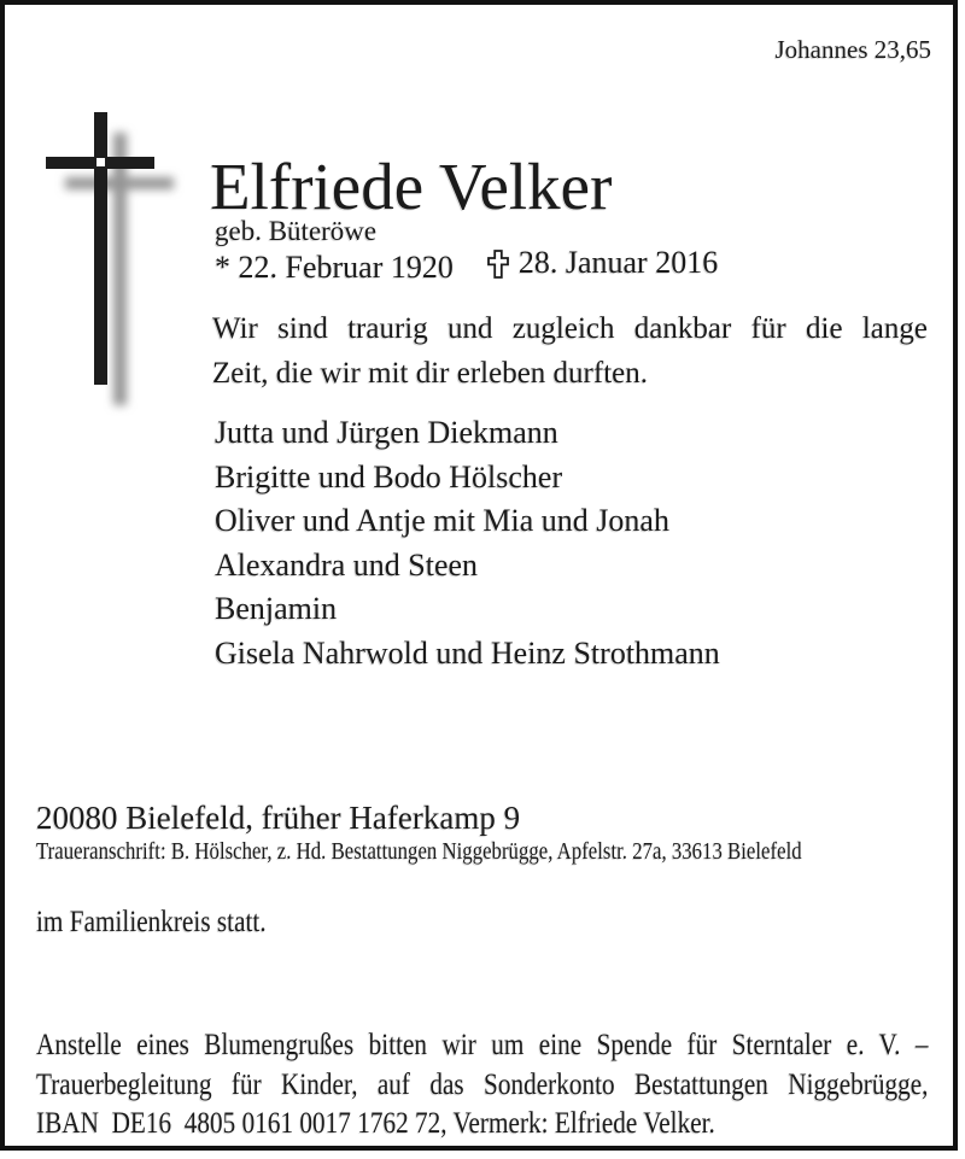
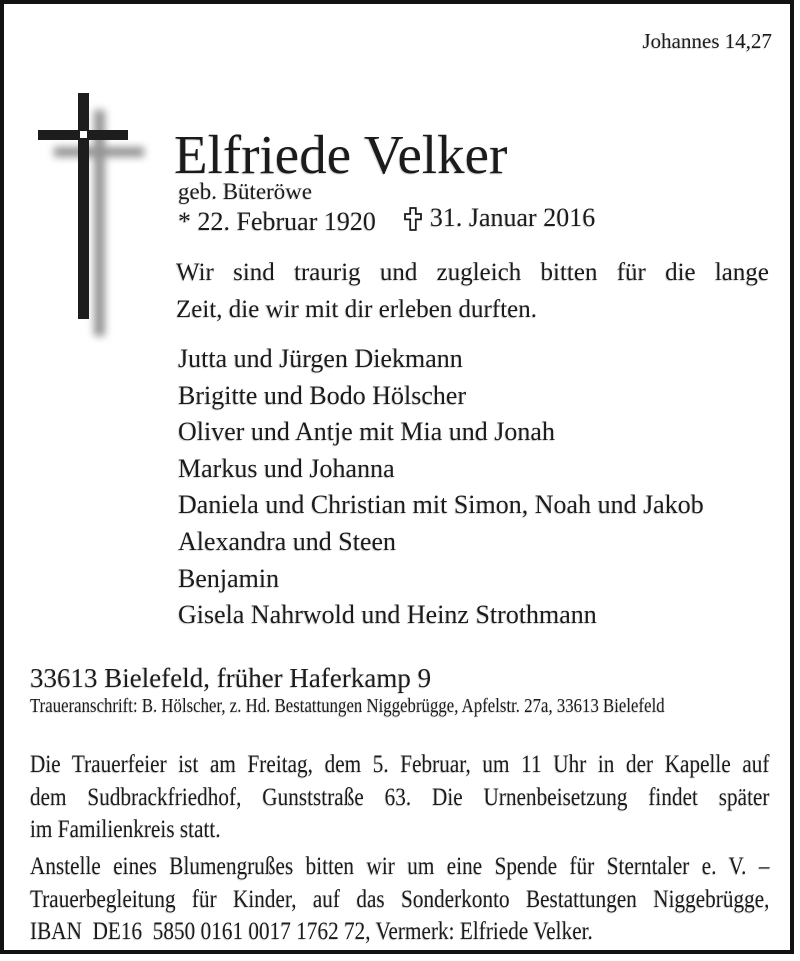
- Johannes 23,65
+ Johannes 14,27
  Elfriede Velker
  geb. Büteröwe
  * 22. Februar 1920
- 28. Januar 2016
+ 31. Januar 2016
- Wir sind traurig und zugleich dankbar für die lange
+ Wir sind traurig und zugleich bitten für die lange
  Zeit, die wir mit dir erleben durften.
  Jutta und Jürgen Diekmann
  Brigitte und Bodo Hölscher
  Oliver und Antje mit Mia und Jonah
+ Markus und Johanna
+ Daniela und Christian mit Simon, Noah und Jakob
  Alexandra und Steen
  Benjamin
  Gisela Nahrwold und Heinz Strothmann
- 20080 Bielefeld, früher Haferkamp 9
+ 33613 Bielefeld, früher Haferkamp 9
  Traueranschrift: B. Hölscher, z. Hd. Bestattungen Niggebrügge, Apfelstr. 27a, 33613 Bielefeld
+ Die Trauerfeier ist am Freitag, dem 5. Februar, um 11 Uhr in der Kapelle auf
+ dem Sudbrackfriedhof, Gunststraße 63. Die Urnenbeisetzung findet später
  im Familienkreis statt.
  Anstelle eines Blumengrußes bitten wir um eine Spende für Sterntaler e. V. –
  Trauerbegleitung für Kinder, auf das Sonderkonto Bestattungen Niggebrügge,
- IBAN DE16 4805 0161 0017 1762 72, Vermerk: Elfriede Velker.
+ IBAN DE16 5850 0161 0017 1762 72, Vermerk: Elfriede Velker.
